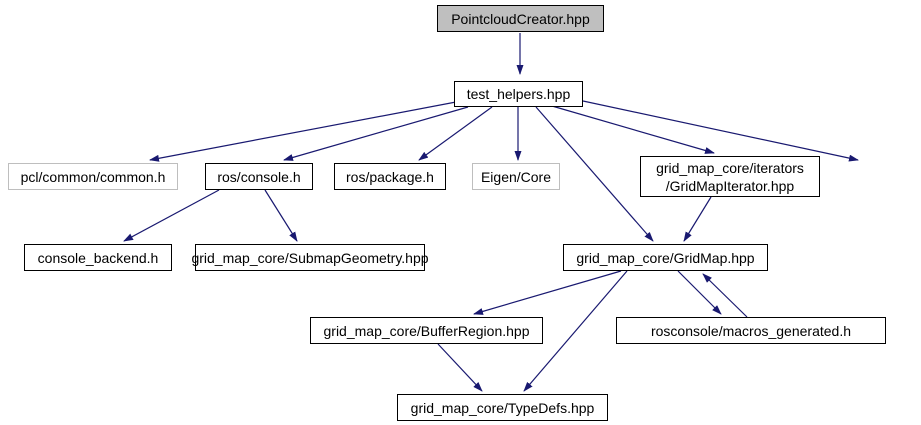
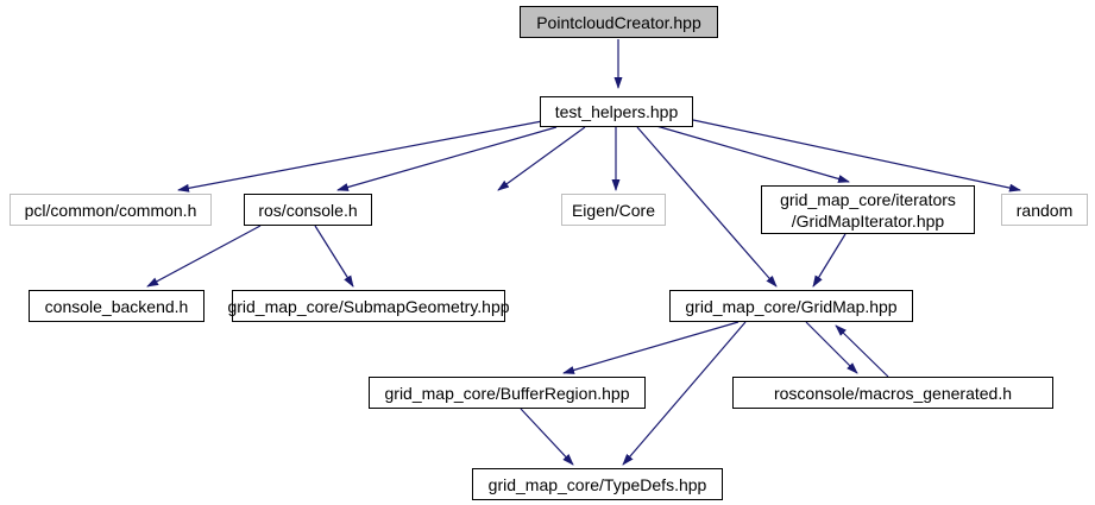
  PointcloudCreator.hpp
  test_helpers.hpp
  pcl/common/common.h
  ros/console.h
- ros/package.h
  Eigen/Core
  grid_map_core/iterators
  /GridMapIterator.hpp
+ random
  console_backend.h
  grid_map_core/SubmapGeometry.hpp
  grid_map_core/GridMap.hpp
  grid_map_core/BufferRegion.hpp
  rosconsole/macros_generated.h
  grid_map_core/TypeDefs.hpp
